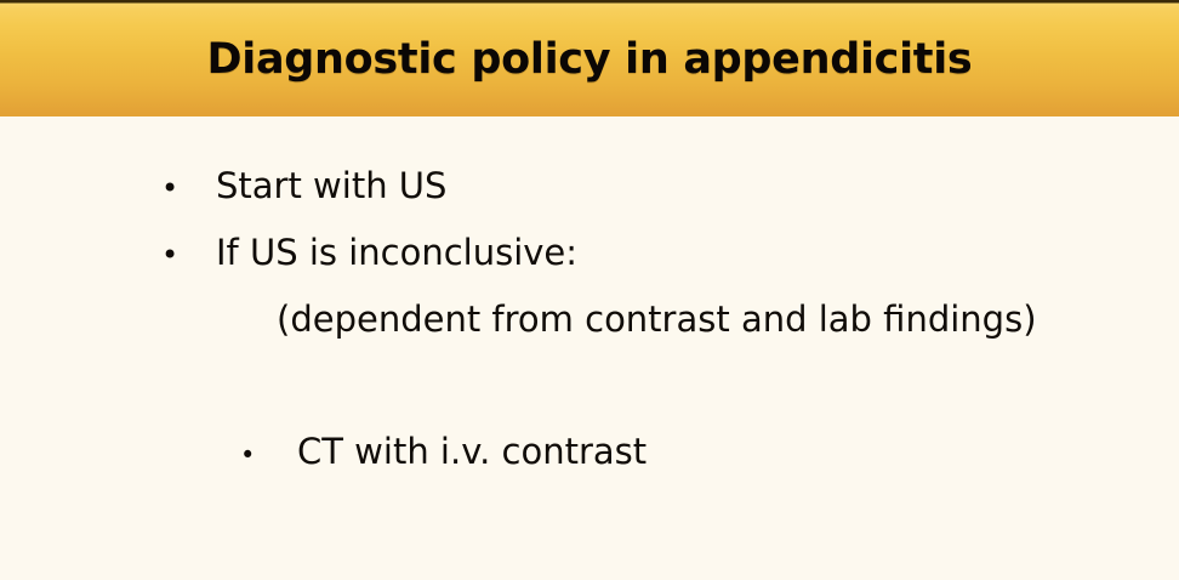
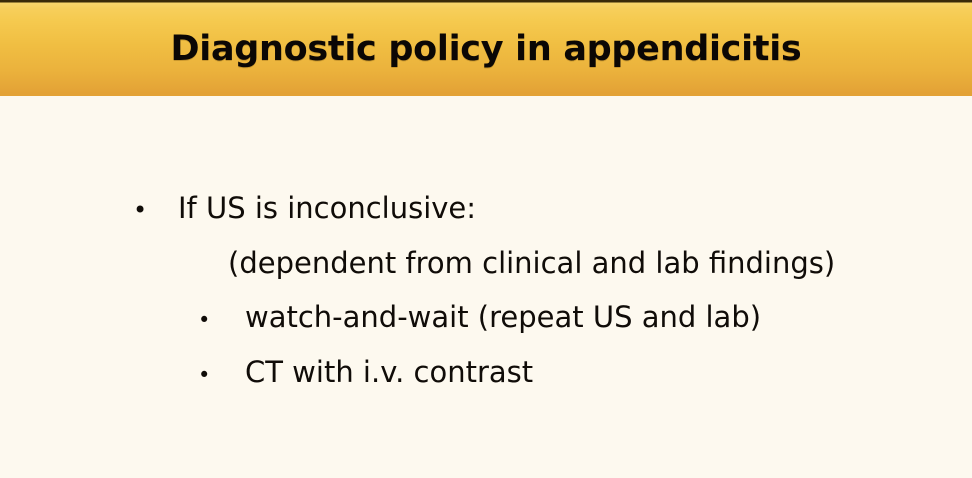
  Diagnostic policy in appendicitis
- • Start with US
  • If US is inconclusive:
- (dependent from contrast and lab findings)
+ (dependent from clinical and lab findings)
+ • watch-and-wait (repeat US and lab)
  • CT with i.v. contrast
